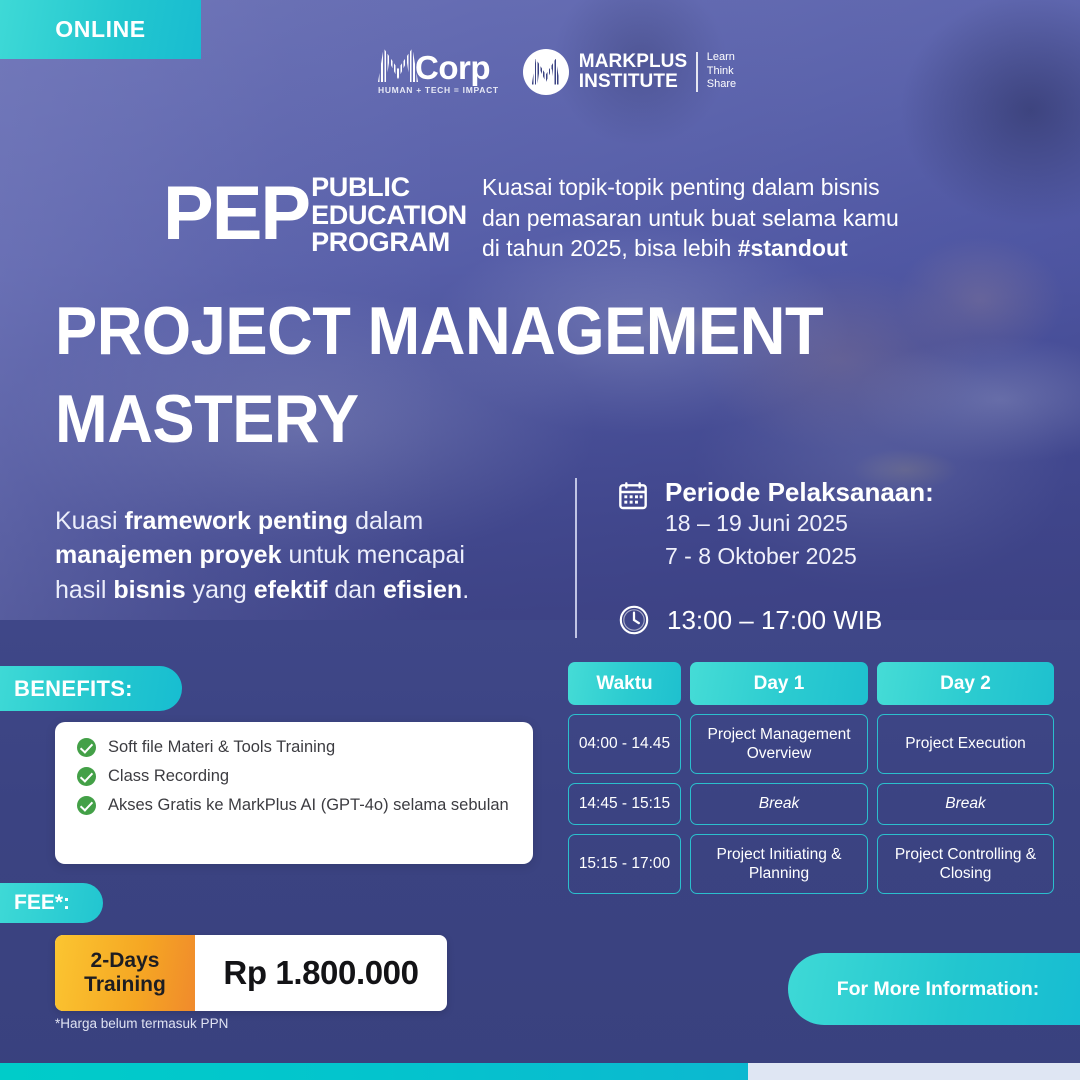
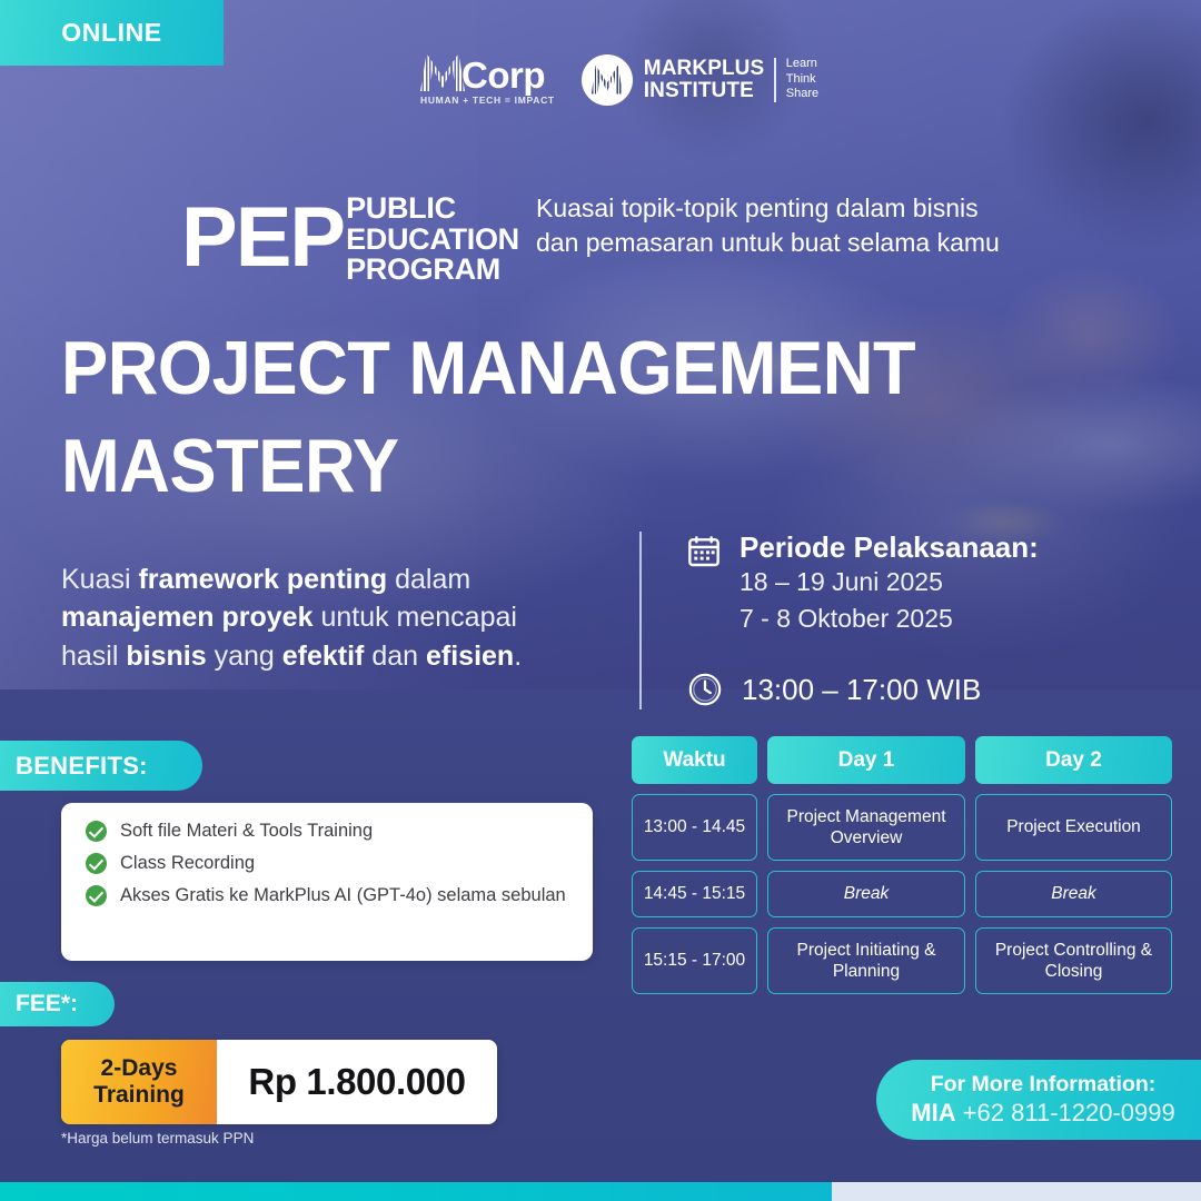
  ONLINE
  Corp
  HUMAN + TECH = IMPACT
  MARKPLUS
  INSTITUTE
  Learn
  Think
  Share
  PEP
  PUBLIC
  EDUCATION
  PROGRAM
  Kuasai topik-topik penting dalam bisnis
  dan pemasaran untuk buat selama kamu
- di tahun 2025, bisa lebih #standout
  PROJECT MANAGEMENT MASTERY
  Kuasi framework penting dalam manajemen proyek untuk mencapai hasil bisnis yang efektif dan efisien.
  Periode Pelaksanaan:
  18 – 19 Juni 2025
  7 - 8 Oktober 2025
  13:00 – 17:00 WIB
  BENEFITS:
  Soft file Materi & Tools Training
  Class Recording
  Akses Gratis ke MarkPlus AI (GPT-4o) selama sebulan
  FEE*:
  2-Days
  Training
  Rp 1.800.000
  *Harga belum termasuk PPN
  Waktu
  Day 1
  Day 2
- 04:00 - 14.45
+ 13:00 - 14.45
  Project Management Overview
  Project Execution
  14:45 - 15:15
  Break
  Break
  15:15 - 17:00
  Project Initiating & Planning
  Project Controlling & Closing
  For More Information:
+ MIA +62 811-1220-0999
